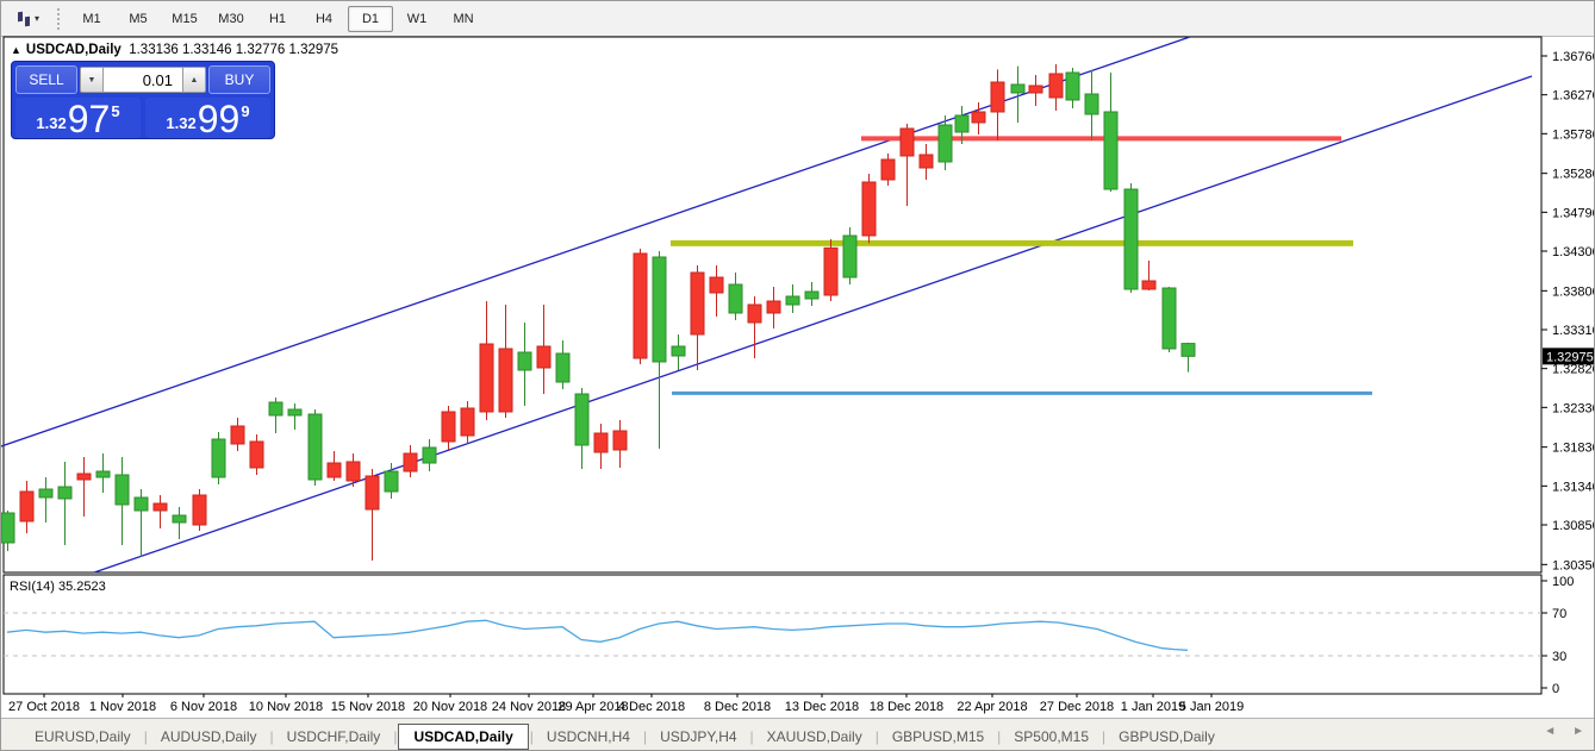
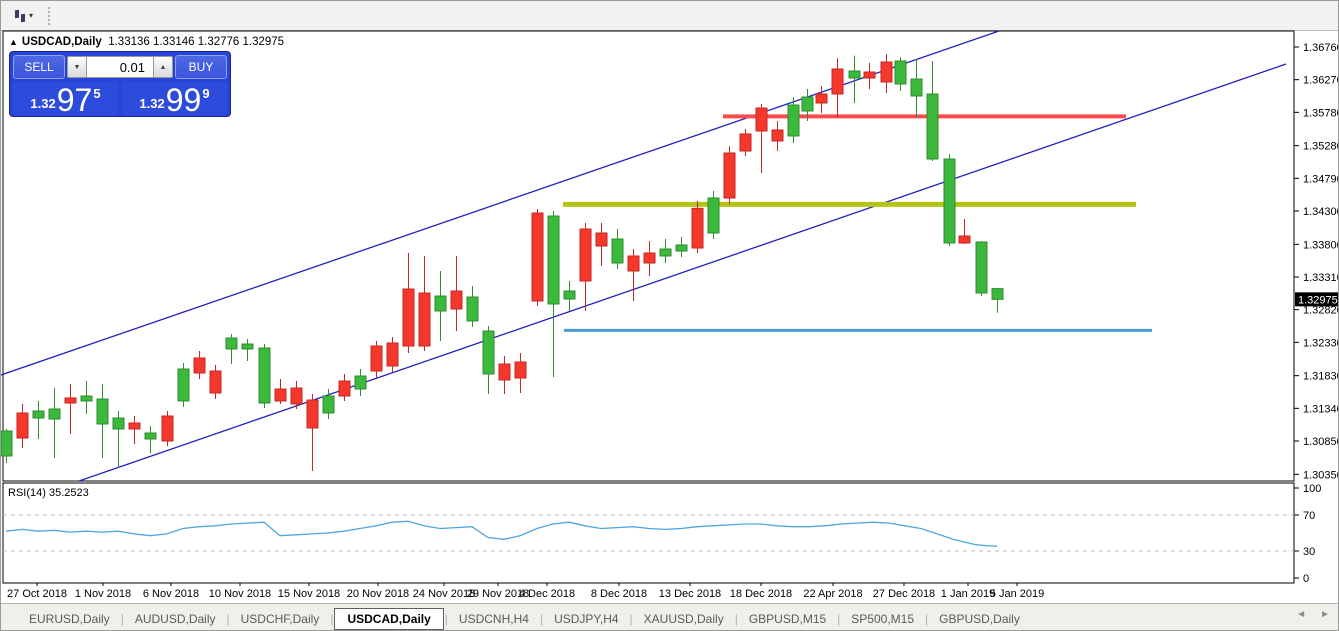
  ▾
- M1
- M5
- M15
- M30
- H1
- H4
- D1
- W1
- MN
  1.3676
  1.3627
  1.3578
  1.3528
  1.3479
  1.3430
  1.3380
  1.3331
  1.3282
  1.3233
  1.3183
  1.3134
  1.3085
  1.3035
  1.32975
  27 Oct 2018
  1 Nov 2018
  6 Nov 2018
  10 Nov 2018
  15 Nov 2018
  20 Nov 2018
  24 Nov 2018
- 29 Apr 2018
+ 29 Nov 2018
  4 Dec 2018
  8 Dec 2018
  13 Dec 2018
  18 Dec 2018
  22 Apr 2018
  27 Dec 2018
  1 Jan 2019
  5 Jan 2019
  100
  70
  30
  0
  ▲ USDCAD,Daily 1.33136 1.33146 1.32776 1.32975
  SELL
  0.01
  BUY
  1.32
  97
  5
  1.32
  99
  9
  RSI(14) 35.2523
  EURUSD,Daily
  |
  AUDUSD,Daily
  |
  USDCHF,Daily
  |
  USDCAD,Daily
  |
  USDCNH,H4
  |
  USDJPY,H4
  |
  XAUUSD,Daily
  |
  GBPUSD,M15
  |
  SP500,M15
  |
  GBPUSD,Daily
  ◄
  ►
